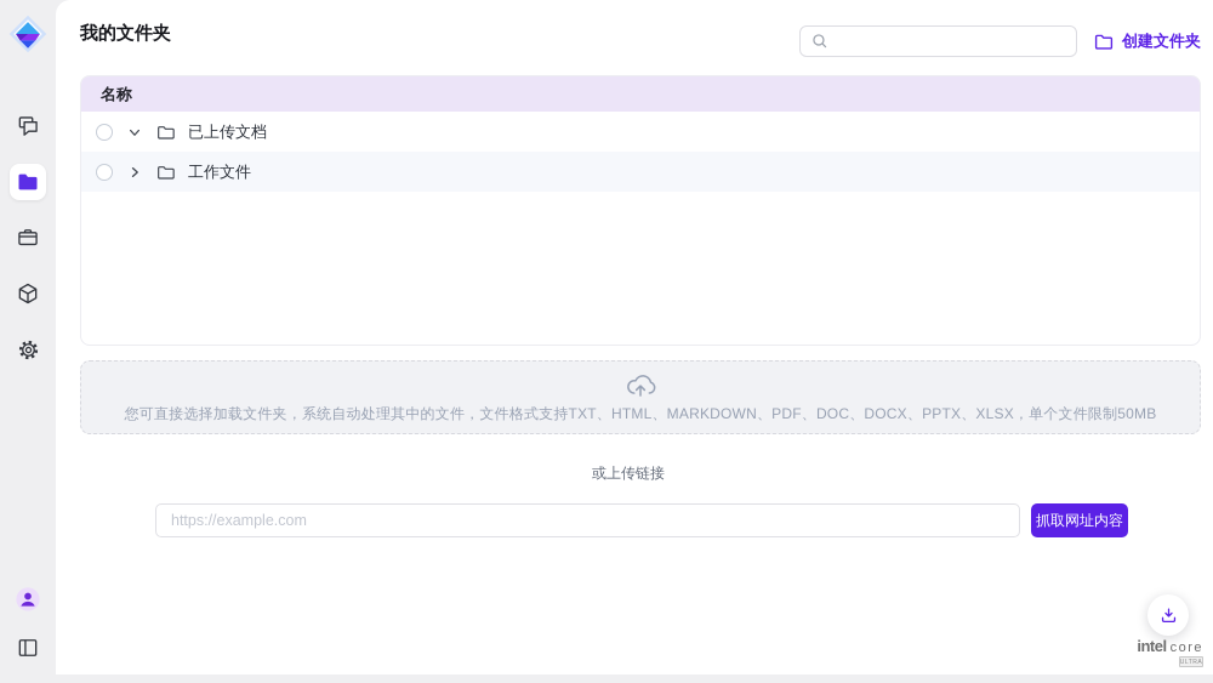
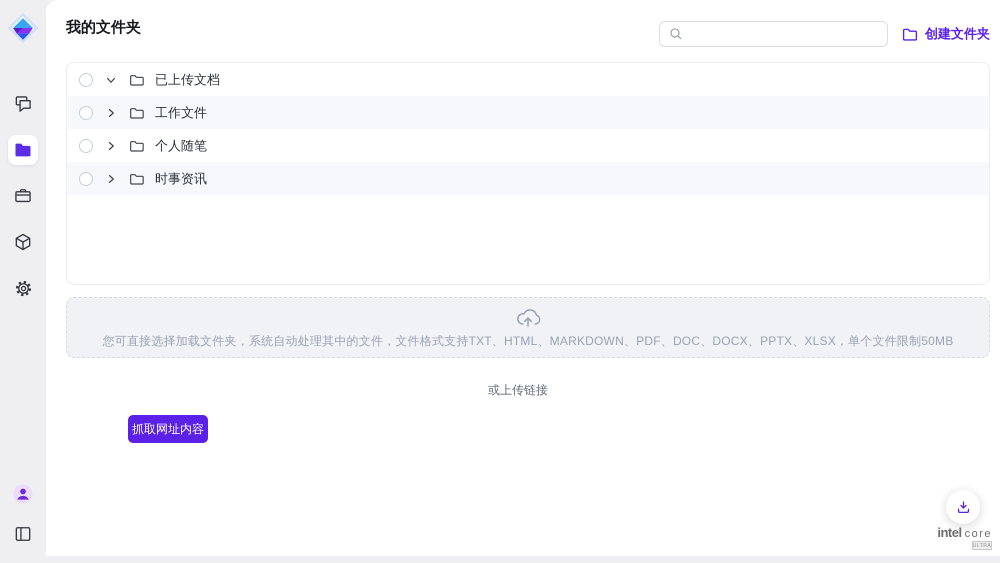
  我的文件夹
  创建文件夹
- 名称
  已上传文档
  工作文件
+ 个人随笔
+ 时事资讯
  您可直接选择加载文件夹，系统自动处理其中的文件，文件格式支持TXT、HTML、MARKDOWN、PDF、DOC、DOCX、PPTX、XLSX，单个文件限制50MB
  或上传链接
- https://example.com
  抓取网址内容
  intel
  core
